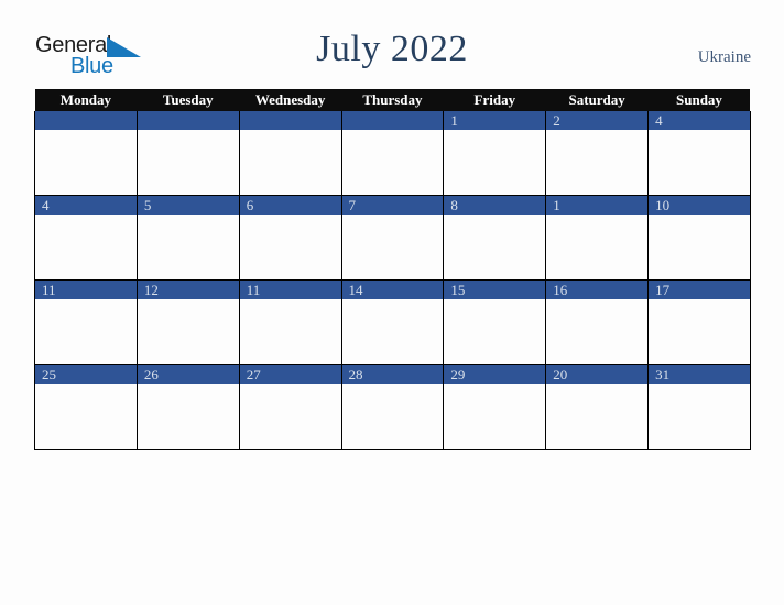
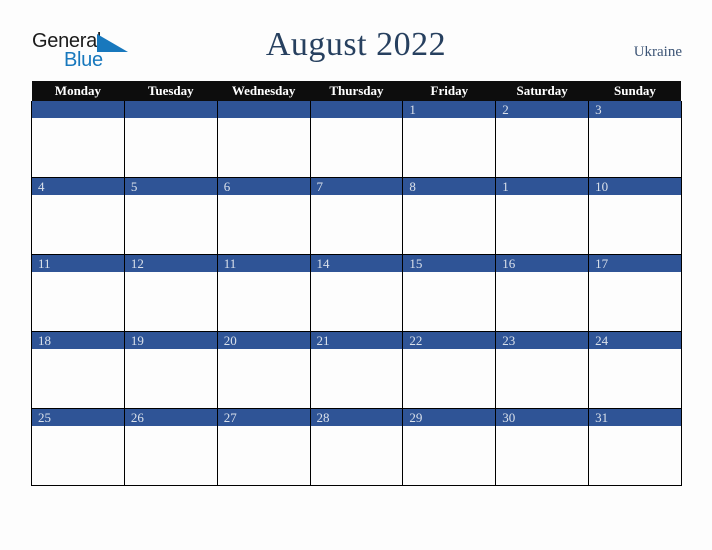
  Genera
  Blue
- July 2022
+ August 2022
  Ukraine
  Monday	Tuesday	Wednesday	Thursday	Friday	Saturday	Sunday
- 				1	2	4
+ 				1	2	3
  4	5	6	7	8	1	10
  11	12	11	14	15	16	17
+ 18	19	20	21	22	23	24
- 25	26	27	28	29	20	31
+ 25	26	27	28	29	30	31
